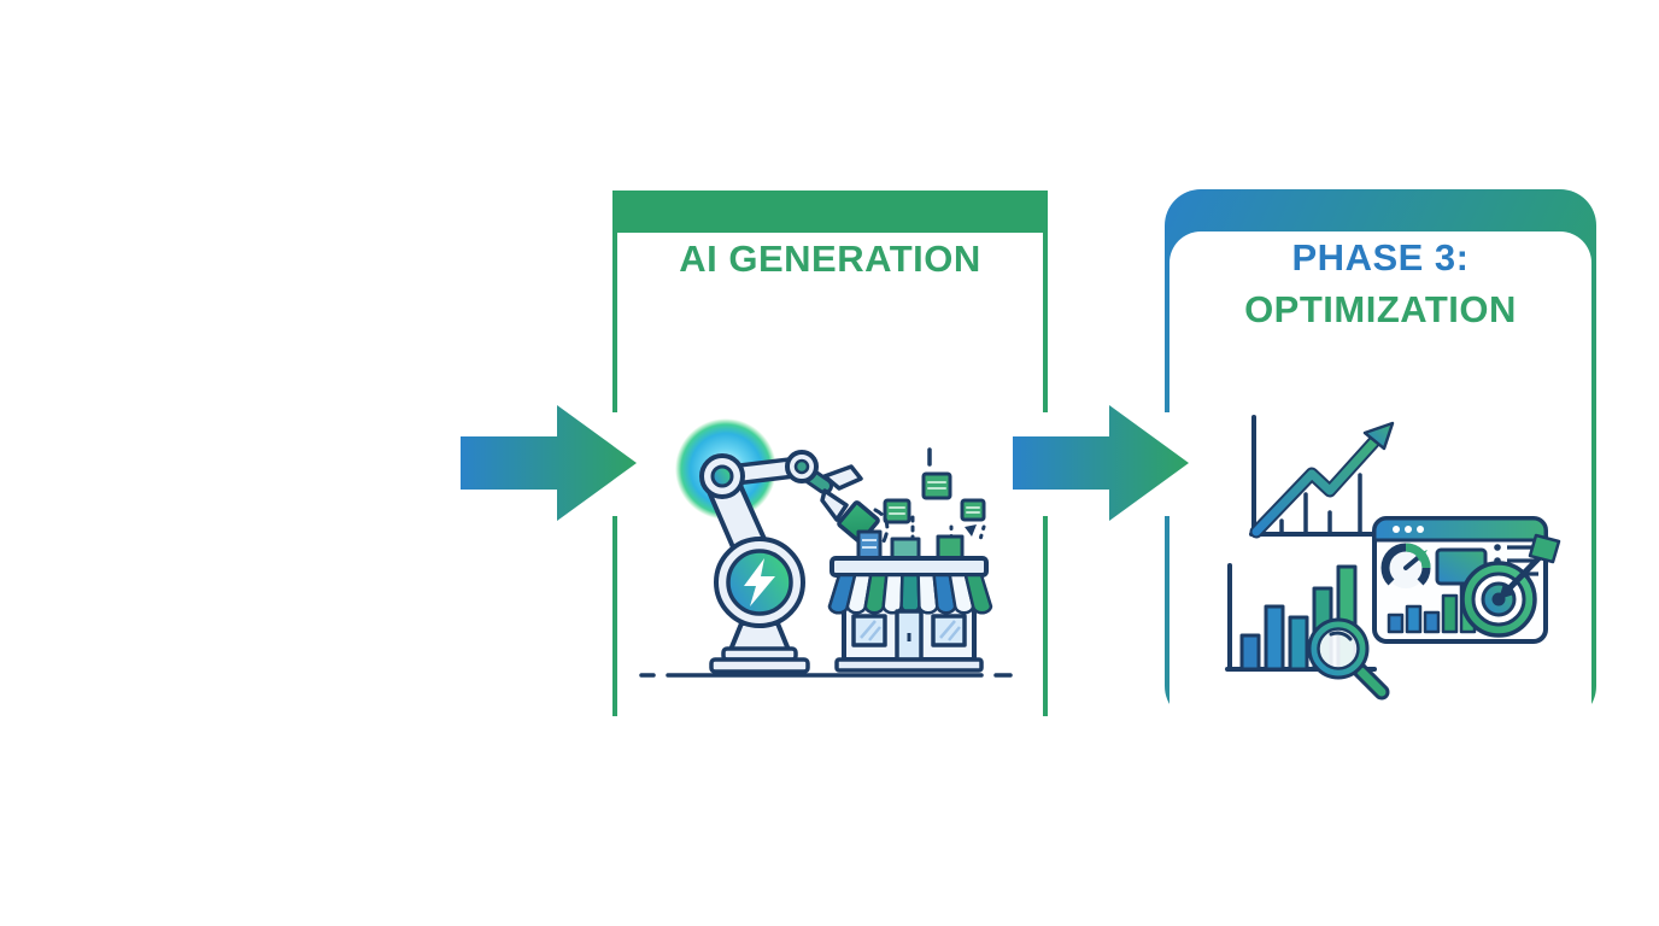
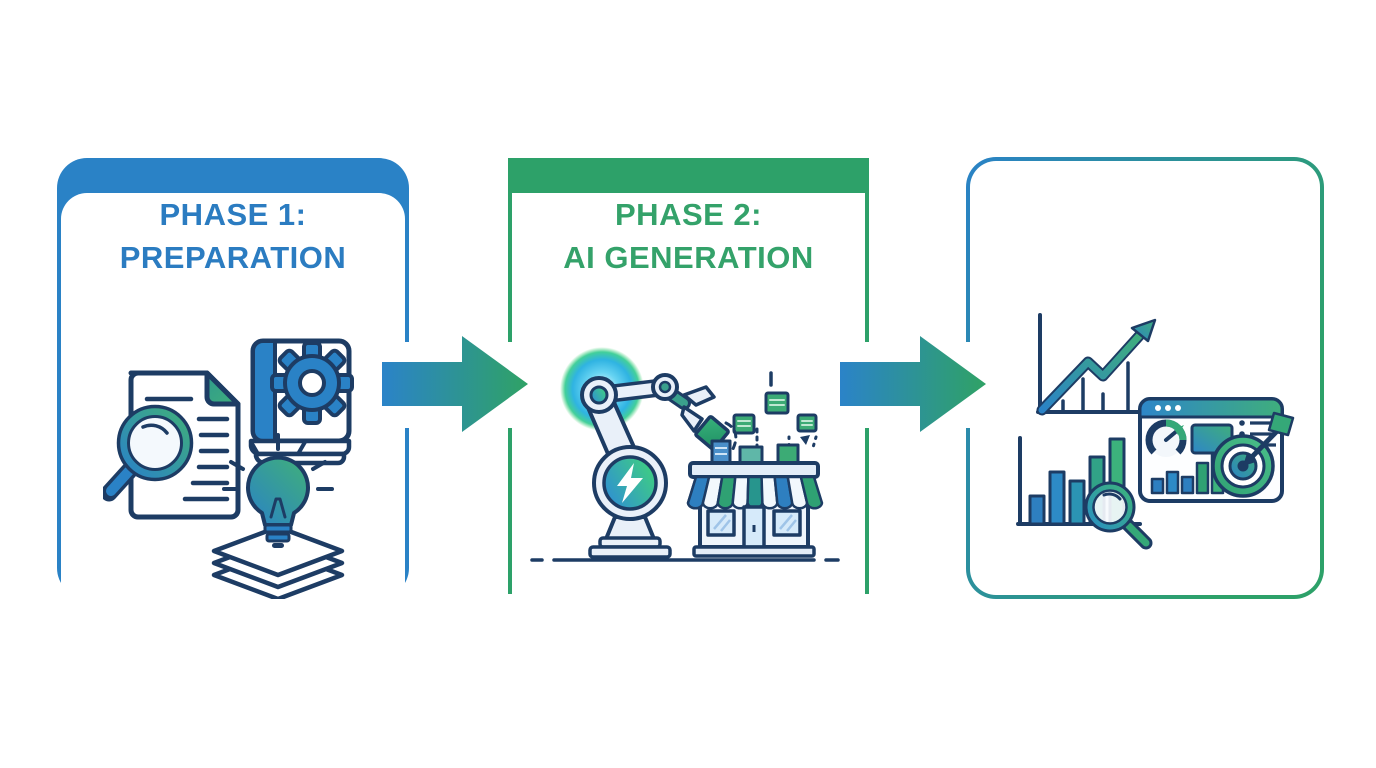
+ PHASE 1:
+ PREPARATION
+ PHASE 2:
  AI GENERATION
- PHASE 3:
- OPTIMIZATION
